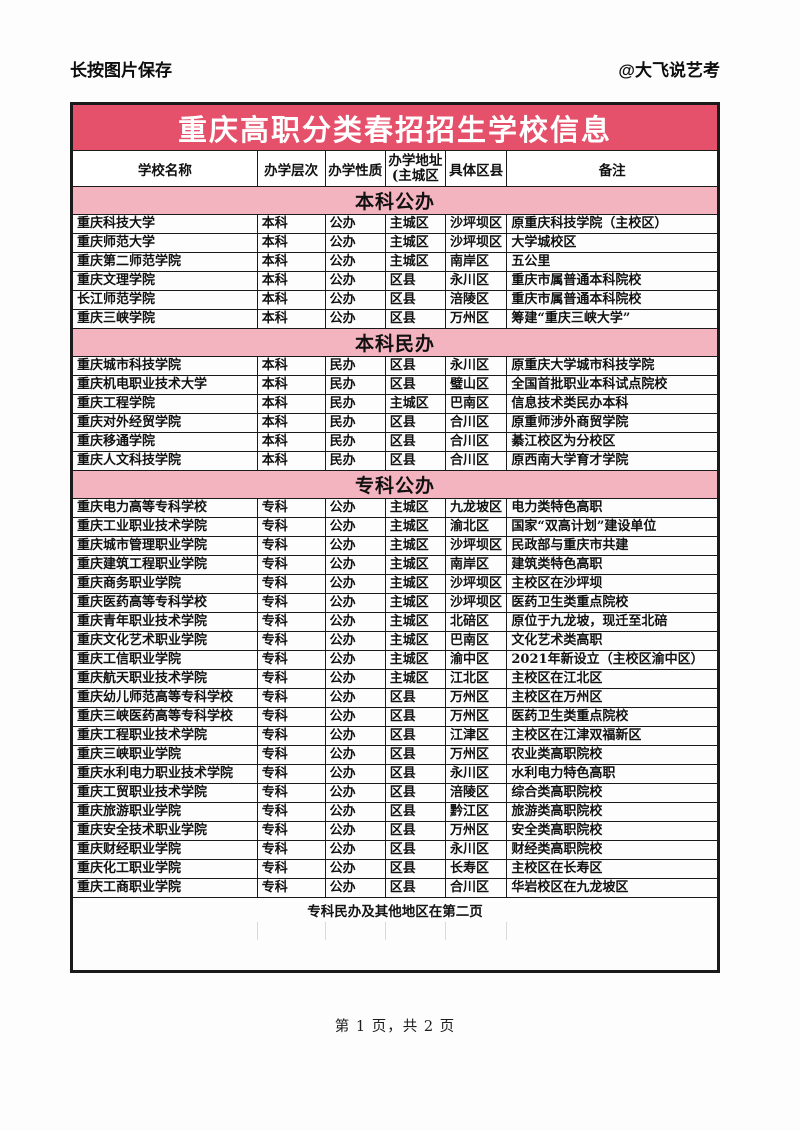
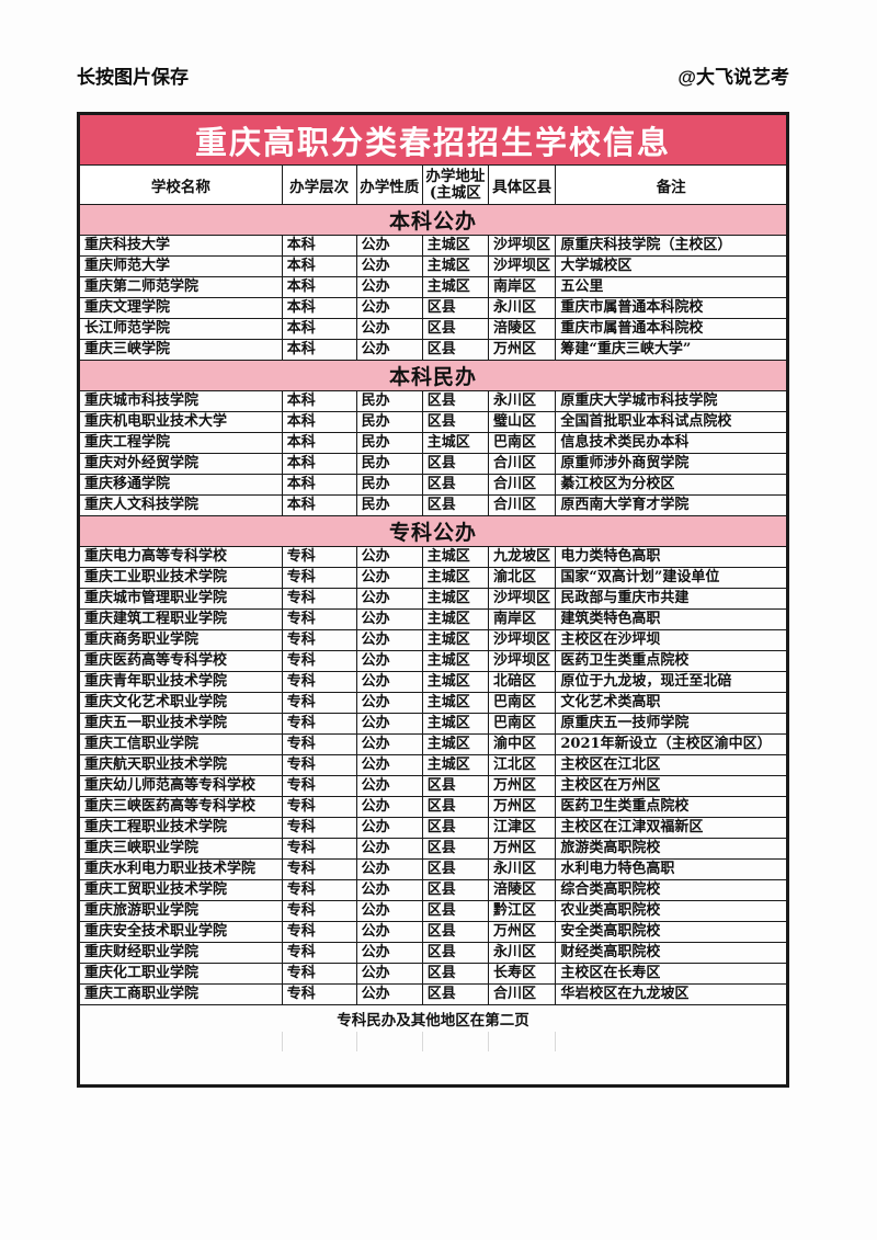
  长按图片保存
  @大飞说艺考
  重庆高职分类春招招生学校信息
  学校名称	办学层次	办学性质	办学地址 (主城区	具体区县	备注
  本科公办
  重庆科技大学	本科	公办	主城区	沙坪坝区	原重庆科技学院（主校区）
  重庆师范大学	本科	公办	主城区	沙坪坝区	大学城校区
  重庆第二师范学院	本科	公办	主城区	南岸区	五公里
  重庆文理学院	本科	公办	区县	永川区	重庆市属普通本科院校
  长江师范学院	本科	公办	区县	涪陵区	重庆市属普通本科院校
  重庆三峡学院	本科	公办	区县	万州区	筹建“重庆三峡大学”
  本科民办
  重庆城市科技学院	本科	民办	区县	永川区	原重庆大学城市科技学院
  重庆机电职业技术大学	本科	民办	区县	璧山区	全国首批职业本科试点院校
  重庆工程学院	本科	民办	主城区	巴南区	信息技术类民办本科
  重庆对外经贸学院	本科	民办	区县	合川区	原重师涉外商贸学院
  重庆移通学院	本科	民办	区县	合川区	綦江校区为分校区
  重庆人文科技学院	本科	民办	区县	合川区	原西南大学育才学院
  专科公办
  重庆电力高等专科学校	专科	公办	主城区	九龙坡区	电力类特色高职
  重庆工业职业技术学院	专科	公办	主城区	渝北区	国家“双高计划”建设单位
  重庆城市管理职业学院	专科	公办	主城区	沙坪坝区	民政部与重庆市共建
  重庆建筑工程职业学院	专科	公办	主城区	南岸区	建筑类特色高职
  重庆商务职业学院	专科	公办	主城区	沙坪坝区	主校区在沙坪坝
  重庆医药高等专科学校	专科	公办	主城区	沙坪坝区	医药卫生类重点院校
  重庆青年职业技术学院	专科	公办	主城区	北碚区	原位于九龙坡，现迁至北碚
  重庆文化艺术职业学院	专科	公办	主城区	巴南区	文化艺术类高职
+ 重庆五一职业技术学院	专科	公办	主城区	巴南区	原重庆五一技师学院
  重庆工信职业学院	专科	公办	主城区	渝中区	2021年新设立（主校区渝中区）
  重庆航天职业技术学院	专科	公办	主城区	江北区	主校区在江北区
  重庆幼儿师范高等专科学校	专科	公办	区县	万州区	主校区在万州区
  重庆三峡医药高等专科学校	专科	公办	区县	万州区	医药卫生类重点院校
  重庆工程职业技术学院	专科	公办	区县	江津区	主校区在江津双福新区
- 重庆三峡职业学院	专科	公办	区县	万州区	农业类高职院校
+ 重庆三峡职业学院	专科	公办	区县	万州区	旅游类高职院校
  重庆水利电力职业技术学院	专科	公办	区县	永川区	水利电力特色高职
  重庆工贸职业技术学院	专科	公办	区县	涪陵区	综合类高职院校
- 重庆旅游职业学院	专科	公办	区县	黔江区	旅游类高职院校
+ 重庆旅游职业学院	专科	公办	区县	黔江区	农业类高职院校
  重庆安全技术职业学院	专科	公办	区县	万州区	安全类高职院校
  重庆财经职业学院	专科	公办	区县	永川区	财经类高职院校
  重庆化工职业学院	专科	公办	区县	长寿区	主校区在长寿区
  重庆工商职业学院	专科	公办	区县	合川区	华岩校区在九龙坡区
  专科民办及其他地区在第二页
- 第 1 页，共 2 页
